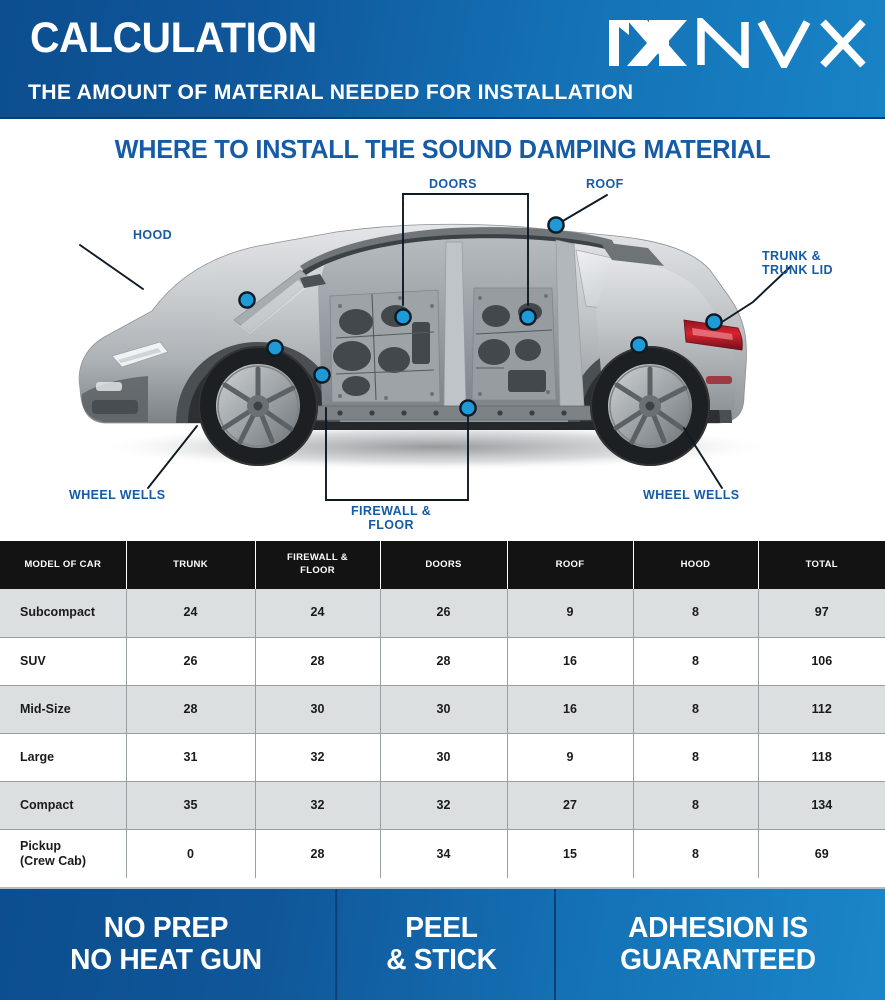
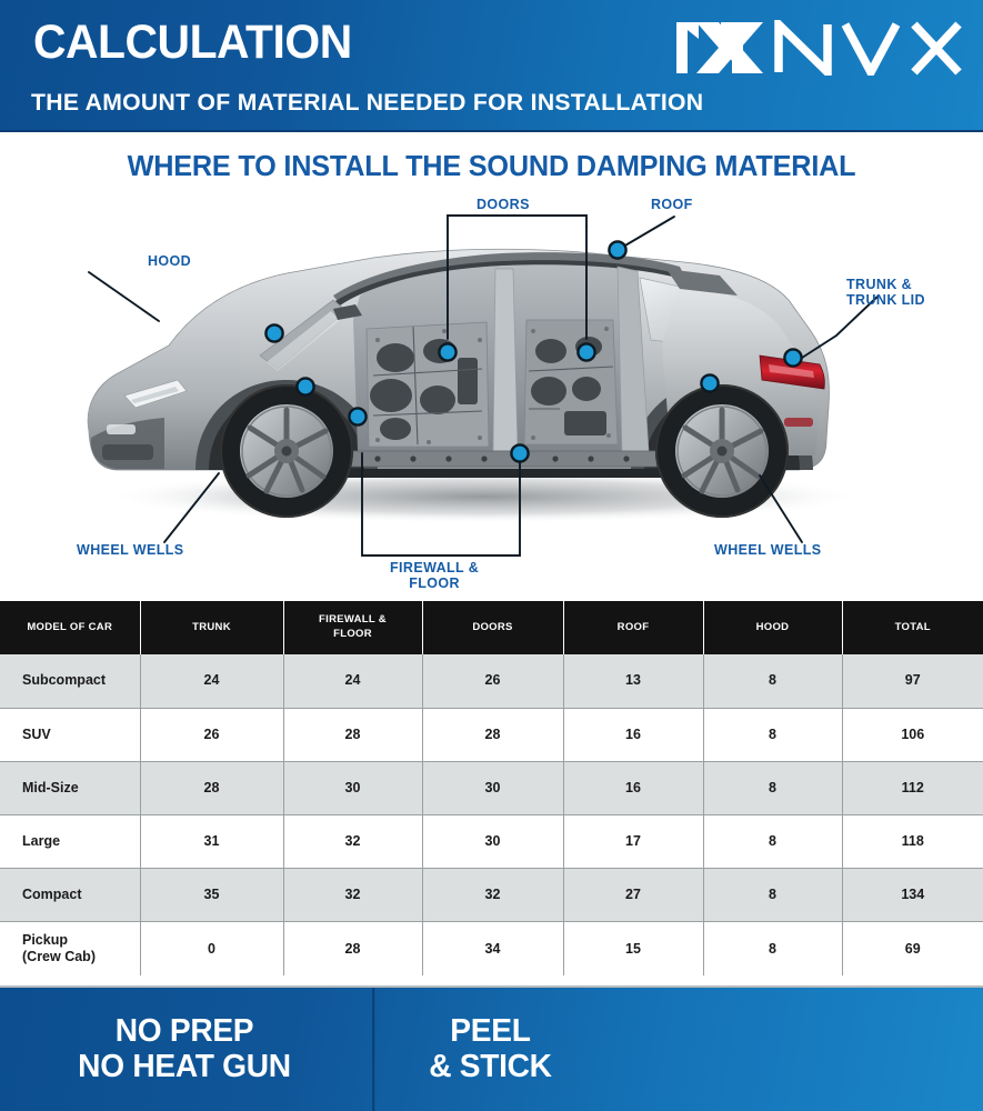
  CALCULATION
  THE AMOUNT OF MATERIAL NEEDED FOR INSTALLATION
  WHERE TO INSTALL THE SOUND DAMPING MATERIAL
  HOOD
  DOORS
  ROOF
  TRUNK &
  TRUNK LID
  WHEEL WELLS
  FIREWALL &
  FLOOR
  WHEEL WELLS
  MODEL OF CAR	TRUNK	FIREWALL & FLOOR	DOORS	ROOF	HOOD	TOTAL
- Subcompact	24	24	26	9	8	97
+ Subcompact	24	24	26	13	8	97
  SUV	26	28	28	16	8	106
  Mid-Size	28	30	30	16	8	112
- Large	31	32	30	9	8	118
+ Large	31	32	30	17	8	118
  Compact	35	32	32	27	8	134
  Pickup (Crew Cab)	0	28	34	15	8	69
  NO PREP
  NO HEAT GUN
  PEEL
  & STICK
- ADHESION IS
- GUARANTEED
